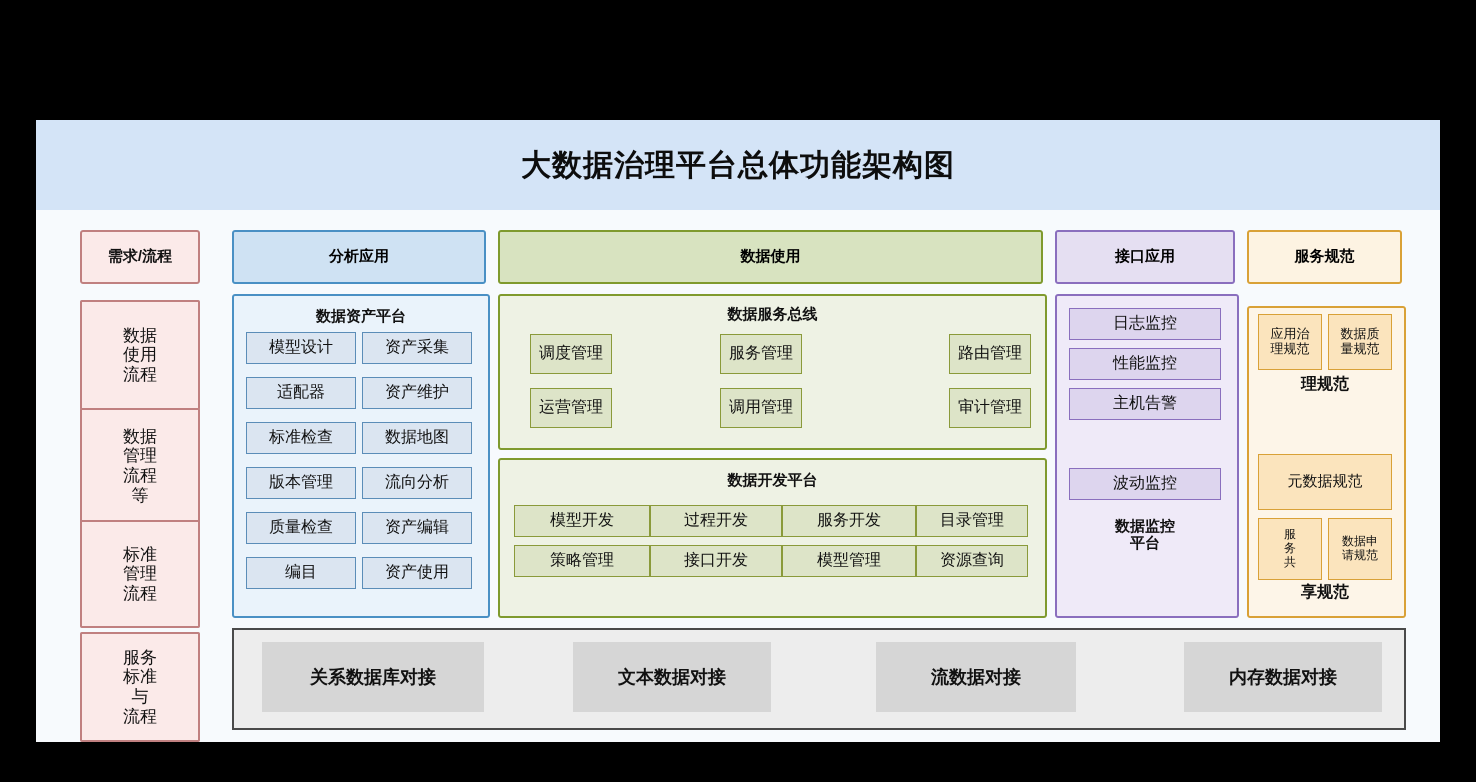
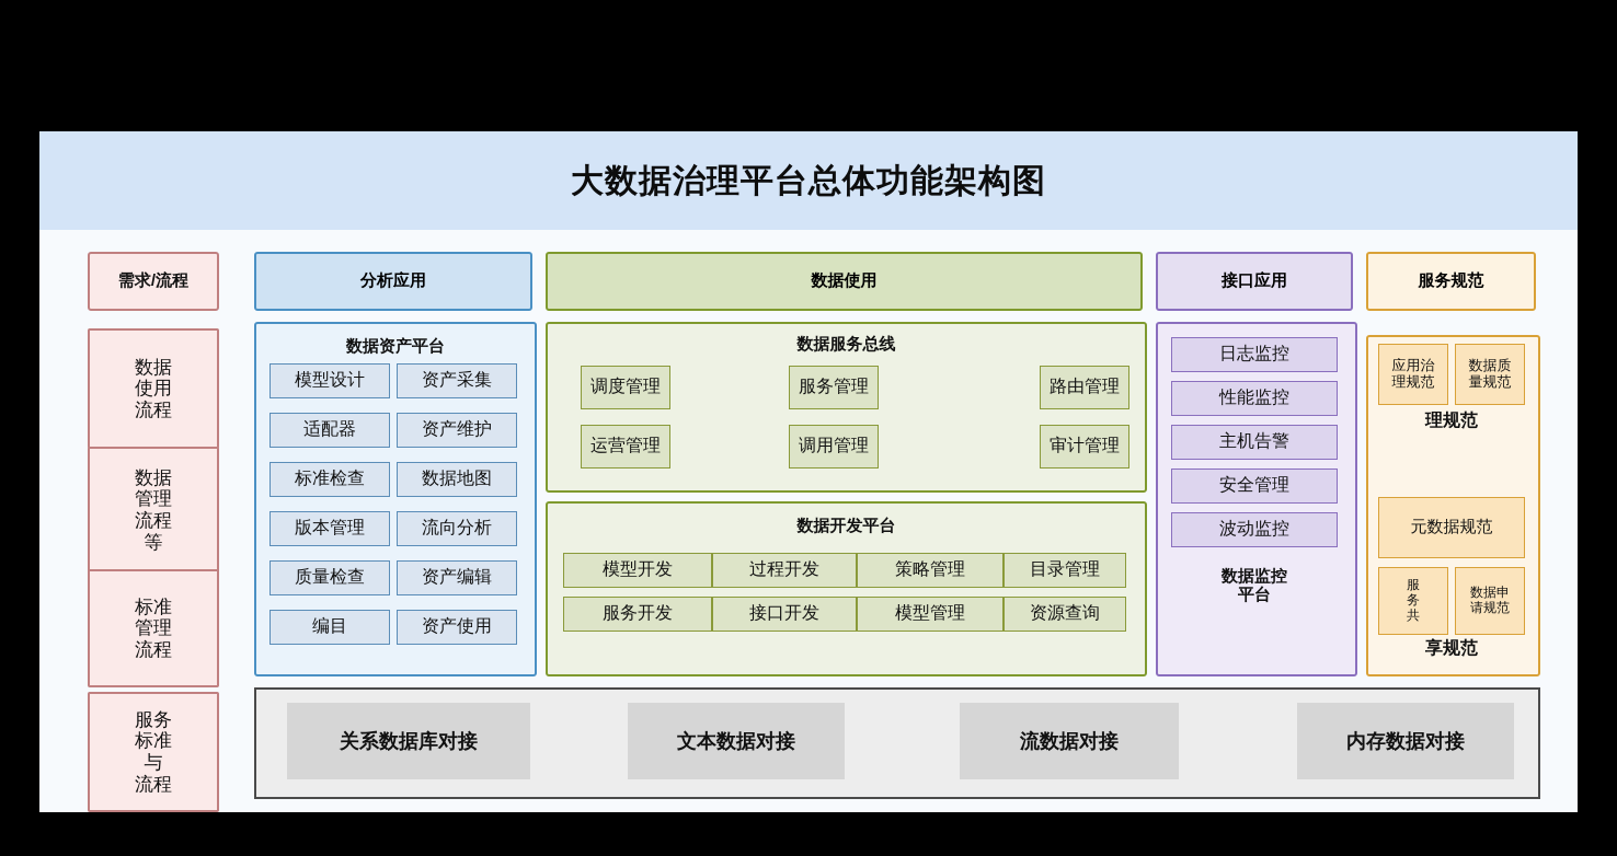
  大数据治理平台总体功能架构图
  需求/流程
  数据
  使用
  流程
  数据
  管理
  流程
  等
  标准
  管理
  流程
  服务
  标准
  与
  流程
  分析应用
  数据资产平台
  模型设计
  资产采集
  适配器
  资产维护
  标准检查
  数据地图
  版本管理
  流向分析
  质量检查
  资产编辑
  编目
  资产使用
  数据使用
  数据服务总线
  调度管理
  服务管理
  路由管理
  运营管理
  调用管理
  审计管理
  数据开发平台
  模型开发
  过程开发
- 服务开发
+ 策略管理
  目录管理
- 策略管理
+ 服务开发
  接口开发
  模型管理
  资源查询
  接口应用
  日志监控
  性能监控
  主机告警
+ 安全管理
  波动监控
  数据监控
  平台
  服务规范
  应用治
  理规范
  数据质
  量规范
  理规范
  元数据规范
  服
  务
  共
  数据申
  请规范
  享规范
  关系数据库对接
  文本数据对接
  流数据对接
  内存数据对接
